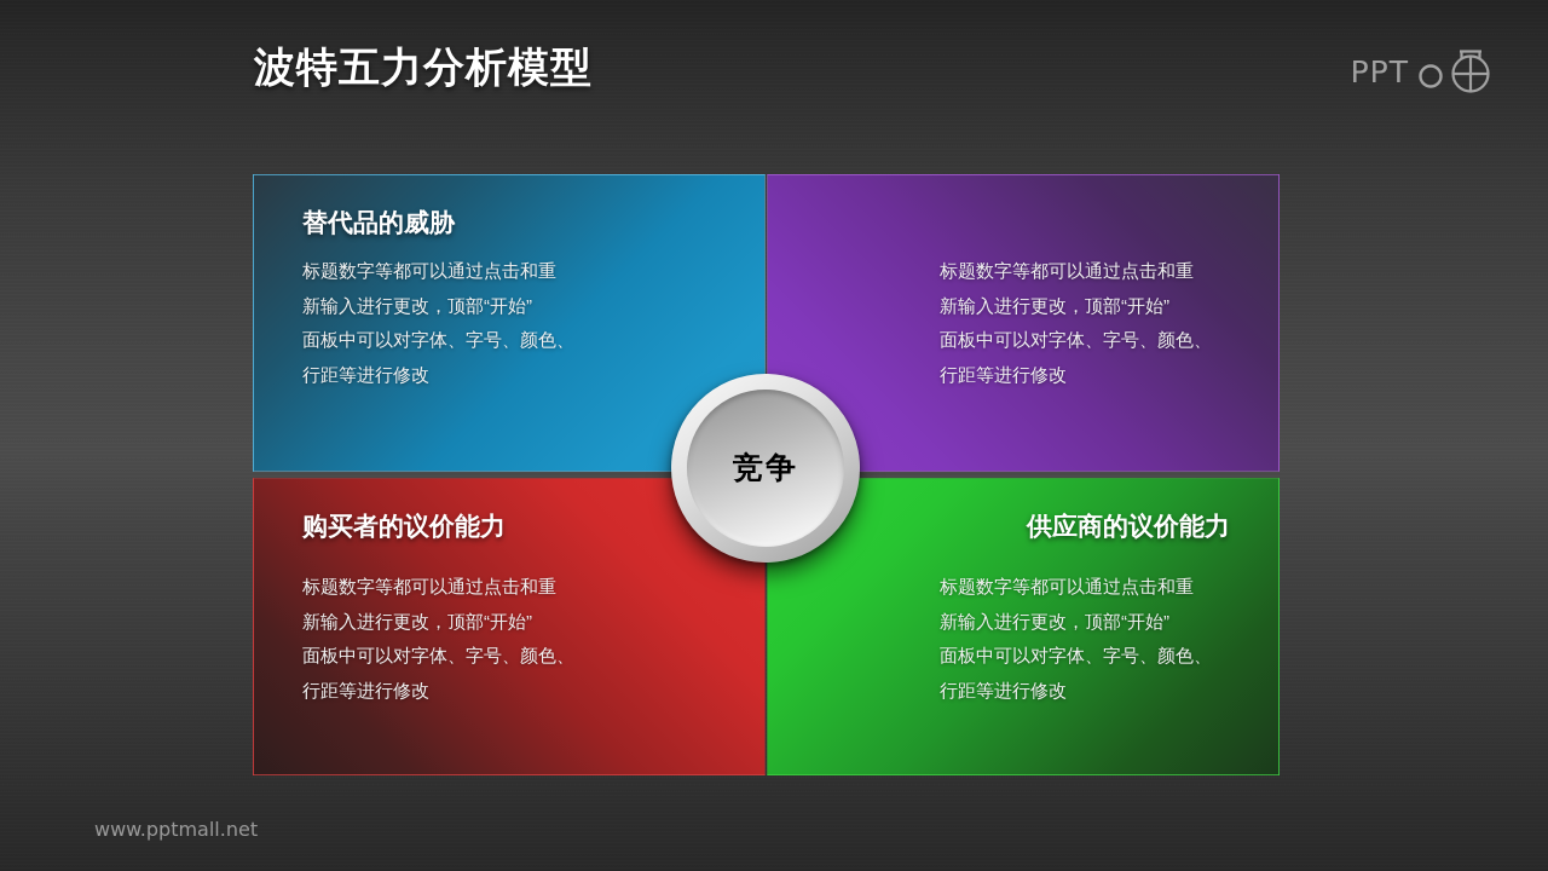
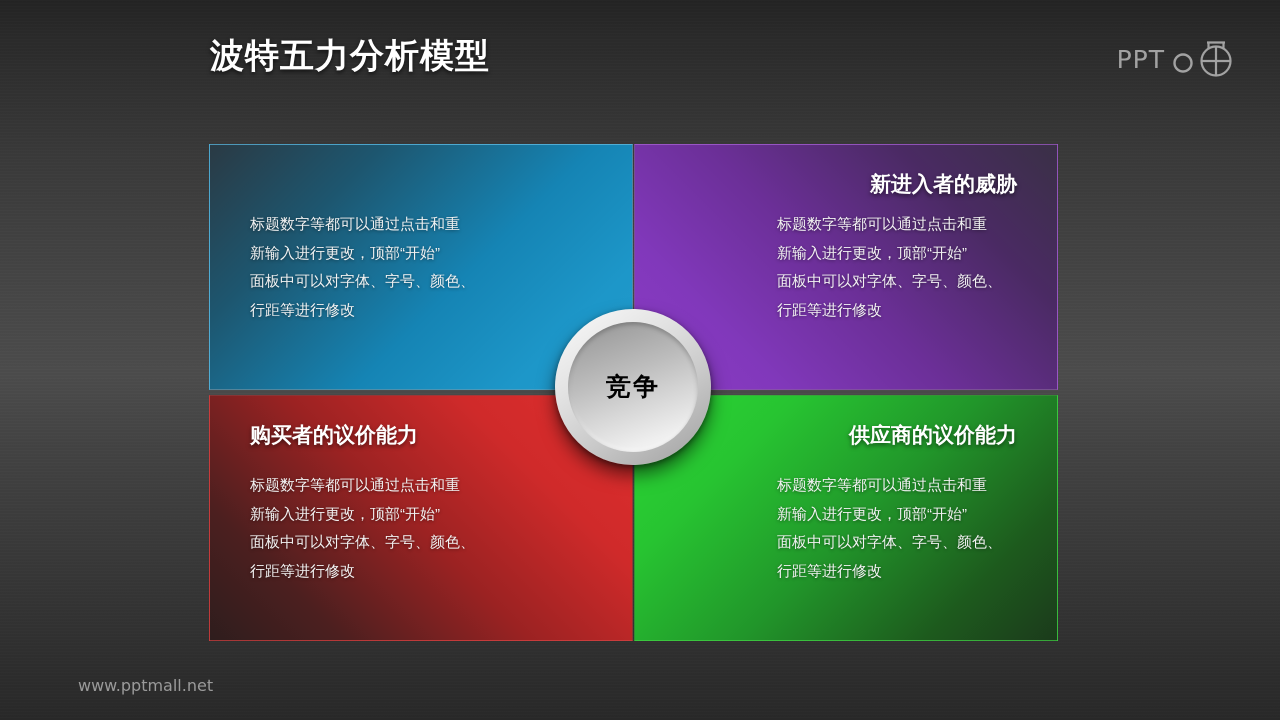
  波特五力分析模型
  PPT
- 替代品的威胁
  标题数字等都可以通过点击和重
  新输入进行更改，顶部“开始”
  面板中可以对字体、字号、颜色、
  行距等进行修改
+ 新进入者的威胁
  标题数字等都可以通过点击和重
  新输入进行更改，顶部“开始”
  面板中可以对字体、字号、颜色、
  行距等进行修改
  购买者的议价能力
  标题数字等都可以通过点击和重
  新输入进行更改，顶部“开始”
  面板中可以对字体、字号、颜色、
  行距等进行修改
  供应商的议价能力
  标题数字等都可以通过点击和重
  新输入进行更改，顶部“开始”
  面板中可以对字体、字号、颜色、
  行距等进行修改
  竞争
  www.pptmall.net
